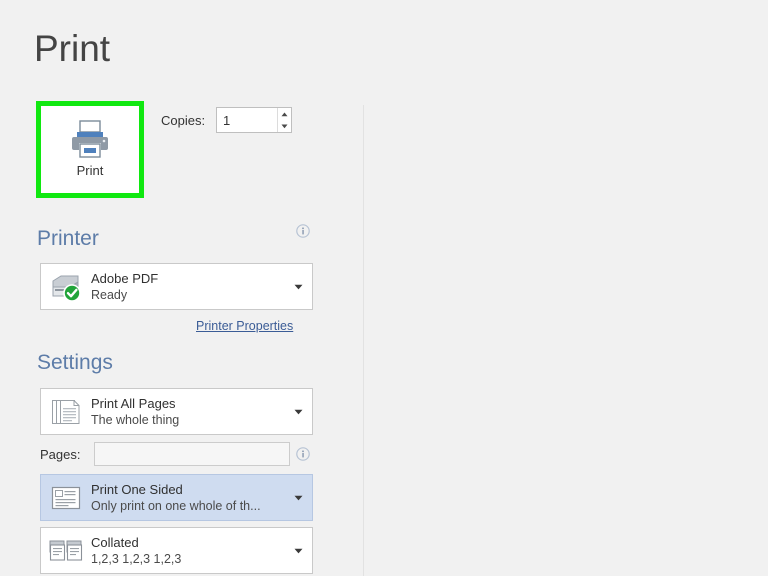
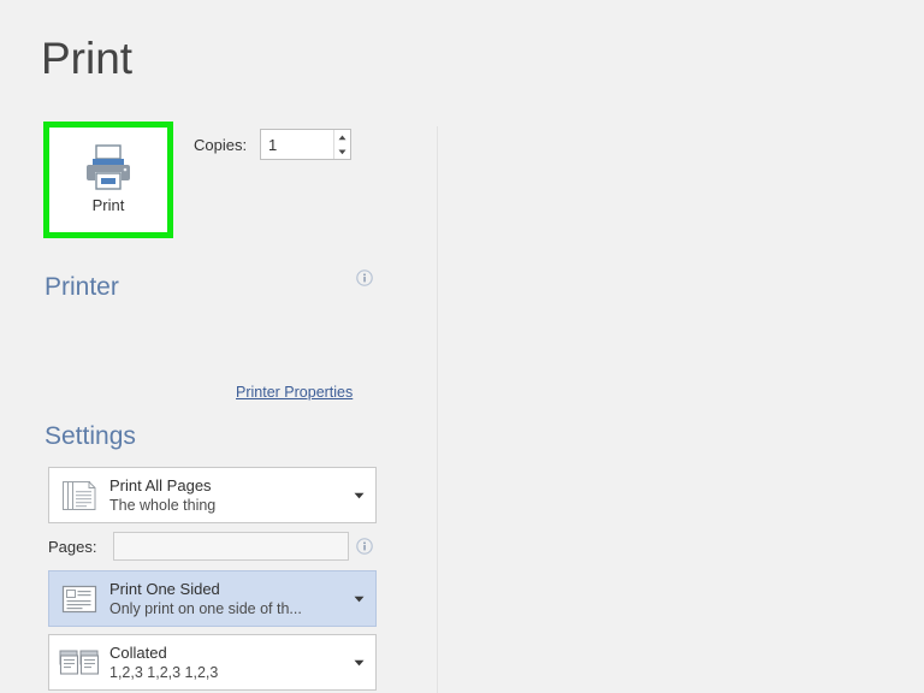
  Print
  Print
  Copies:
  1
  Printer
- Adobe PDF
- Ready
  Printer Properties
  Settings
  Print All Pages
  The whole thing
  Pages:
  Print One Sided
- Only print on one whole of th...
+ Only print on one side of th...
  Collated
  1,2,3 1,2,3 1,2,3
